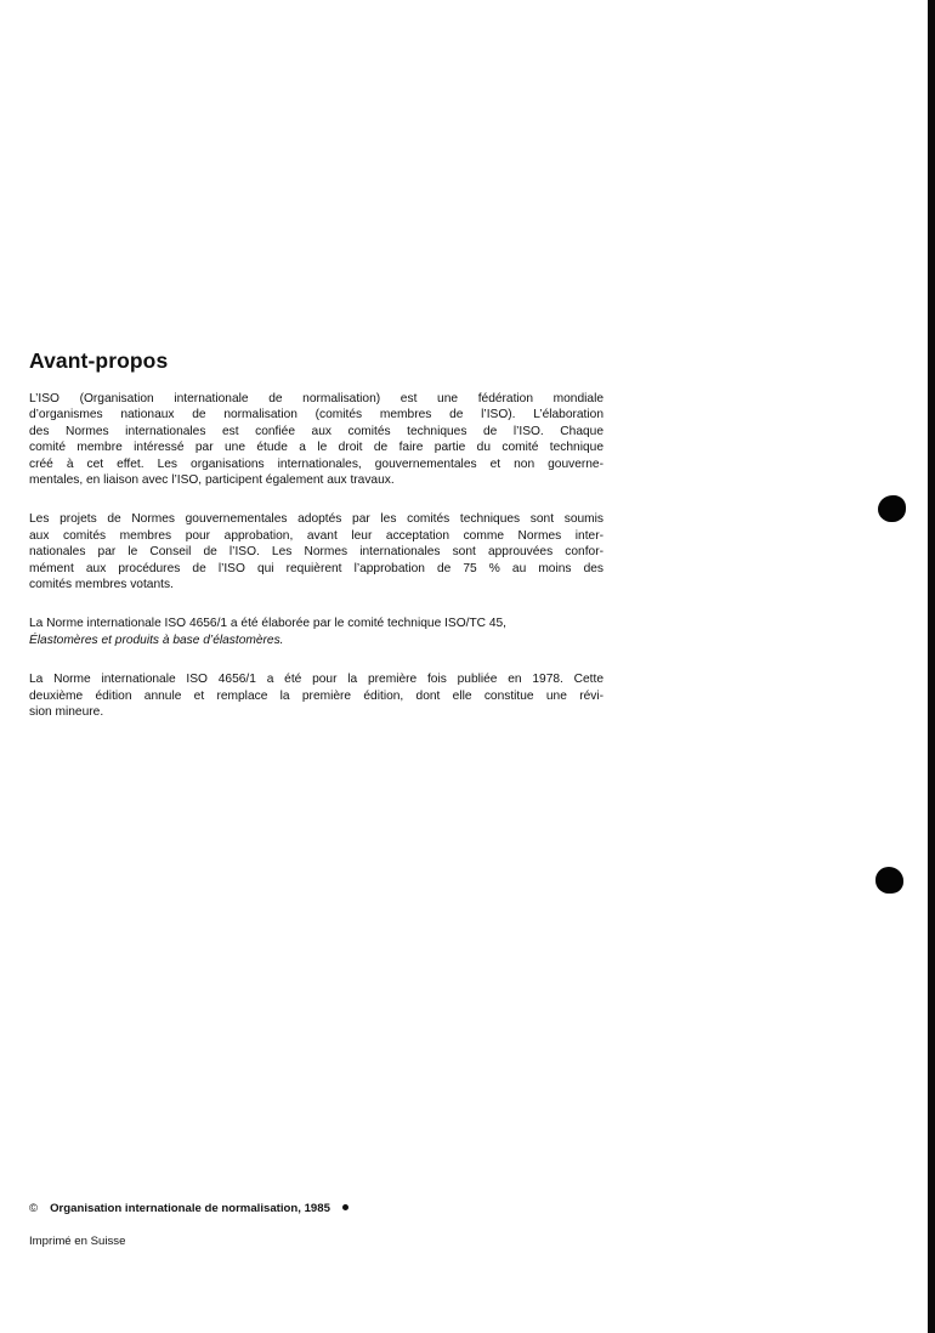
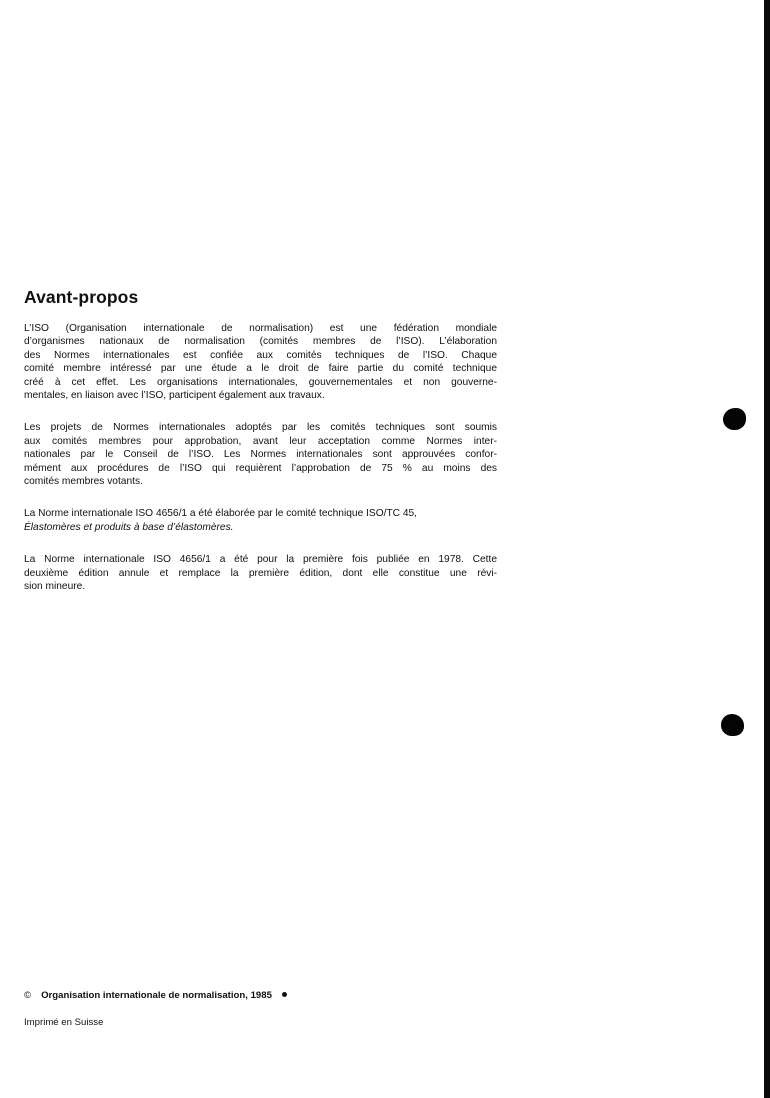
  Avant-propos
  L’ISO (Organisation internationale de normalisation) est une fédération mondiale
  d’organismes nationaux de normalisation (comités membres de l’ISO). L’élaboration
  des Normes internationales est confiée aux comités techniques de l’ISO. Chaque
  comité membre intéressé par une étude a le droit de faire partie du comité technique
  créé à cet effet. Les organisations internationales, gouvernementales et non gouverne-
  mentales, en liaison avec l’ISO, participent également aux travaux.
- Les projets de Normes gouvernementales adoptés par les comités techniques sont soumis
+ Les projets de Normes internationales adoptés par les comités techniques sont soumis
  aux comités membres pour approbation, avant leur acceptation comme Normes inter-
  nationales par le Conseil de l’ISO. Les Normes internationales sont approuvées confor-
  mément aux procédures de l’ISO qui requièrent l’approbation de 75 % au moins des
  comités membres votants.
  La Norme internationale ISO 4656/1 a été élaborée par le comité technique ISO/TC 45,
  Élastomères et produits à base d’élastomères.
  La Norme internationale ISO 4656/1 a été pour la première fois publiée en 1978. Cette
  deuxième édition annule et remplace la première édition, dont elle constitue une révi-
  sion mineure.
  © Organisation internationale de normalisation, 1985
  Imprimé en Suisse
